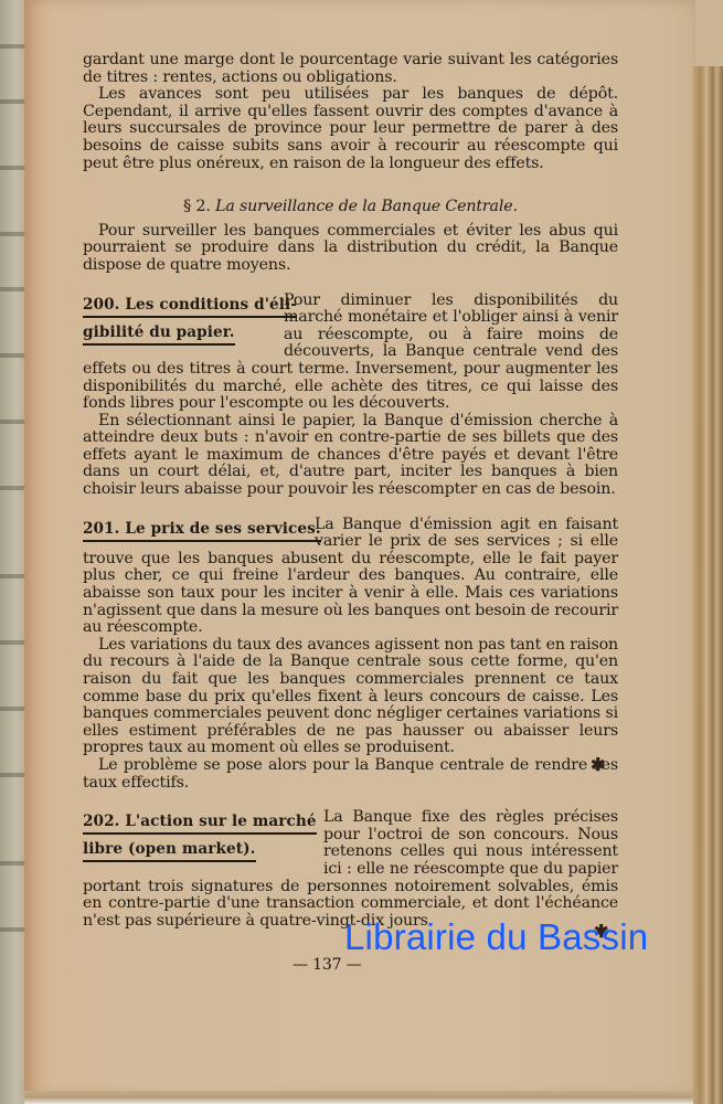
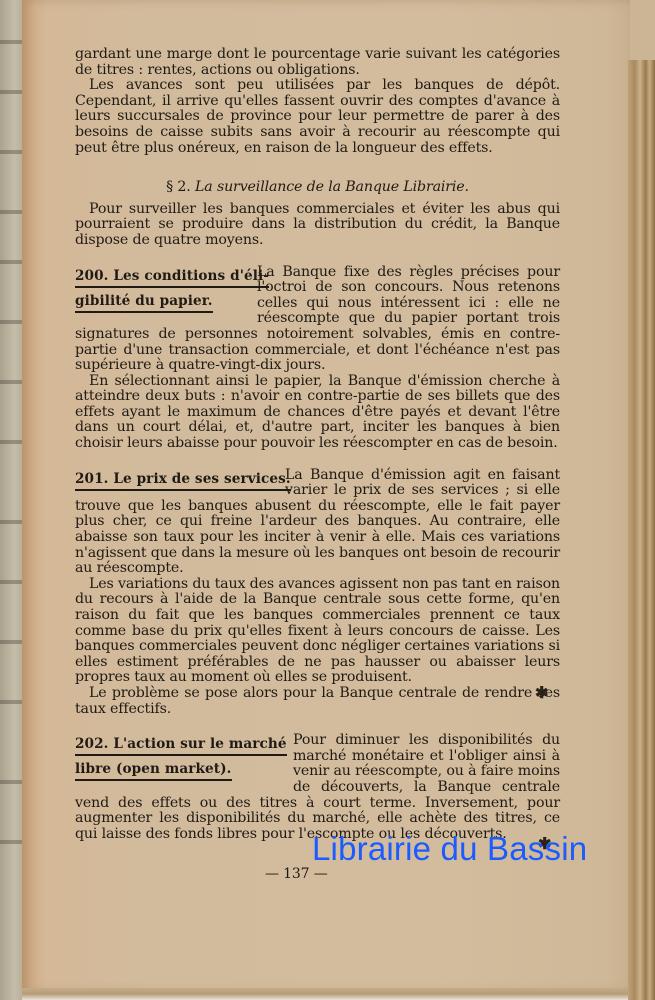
  gardant une marge dont le pourcentage varie suivant les catégories de titres : rentes, actions ou obligations.
  Les avances sont peu utilisées par les banques de dépôt. Cependant, il arrive qu'elles fassent ouvrir des comptes d'avance à leurs succursales de province pour leur permettre de parer à des besoins de caisse subits sans avoir à recourir au réescompte qui peut être plus onéreux, en raison de la longueur des effets.
- § 2. La surveillance de la Banque Centrale.
+ § 2. La surveillance de la Banque Librairie.
  Pour surveiller les banques commerciales et éviter les abus qui pourraient se produire dans la distribution du crédit, la Banque dispose de quatre moyens.
  200. Les conditions d'éli-
  gibilité du papier.
- Pour diminuer les disponibilités du marché monétaire et l'obliger ainsi à venir au réescompte, ou à faire moins de découverts, la Banque centrale vend des effets ou des titres à court terme. Inversement, pour augmenter les disponibilités du marché, elle achète des titres, ce qui laisse des fonds libres pour l'escompte ou les découverts.
+ La Banque fixe des règles précises pour l'octroi de son concours. Nous retenons celles qui nous intéressent ici : elle ne réescompte que du papier portant trois signatures de personnes notoirement solvables, émis en contre-partie d'une transaction commerciale, et dont l'échéance n'est pas supérieure à quatre-vingt-dix jours.
  En sélectionnant ainsi le papier, la Banque d'émission cherche à atteindre deux buts : n'avoir en contre-partie de ses billets que des effets ayant le maximum de chances d'être payés et devant l'être dans un court délai, et, d'autre part, inciter les banques à bien choisir leurs abaisse pour pouvoir les réescompter en cas de besoin.
  201. Le prix de ses services.
  La Banque d'émission agit en faisant varier le prix de ses services ; si elle trouve que les banques abusent du réescompte, elle le fait payer plus cher, ce qui freine l'ardeur des banques. Au contraire, elle abaisse son taux pour les inciter à venir à elle. Mais ces variations n'agissent que dans la mesure où les banques ont besoin de recourir au réescompte.
  Les variations du taux des avances agissent non pas tant en raison du recours à l'aide de la Banque centrale sous cette forme, qu'en raison du fait que les banques commerciales prennent ce taux comme base du prix qu'elles fixent à leurs concours de caisse. Les banques commerciales peuvent donc négliger certaines variations si elles estiment préférables de ne pas hausser ou abaisser leurs propres taux au moment où elles se produisent.
  Le problème se pose alors pour la Banque centrale de rendre ses taux effectifs.
  202. L'action sur le marché
  libre (open market).
- La Banque fixe des règles précises pour l'octroi de son concours. Nous retenons celles qui nous intéressent ici : elle ne réescompte que du papier portant trois signatures de personnes notoirement solvables, émis en contre-partie d'une transaction commerciale, et dont l'échéance n'est pas supérieure à quatre-vingt-dix jours.
+ Pour diminuer les disponibilités du marché monétaire et l'obliger ainsi à venir au réescompte, ou à faire moins de découverts, la Banque centrale vend des effets ou des titres à court terme. Inversement, pour augmenter les disponibilités du marché, elle achète des titres, ce qui laisse des fonds libres pour l'escompte ou les découverts.
  — 137 —
  ✱
  ✱
  Librairie du Bassin
